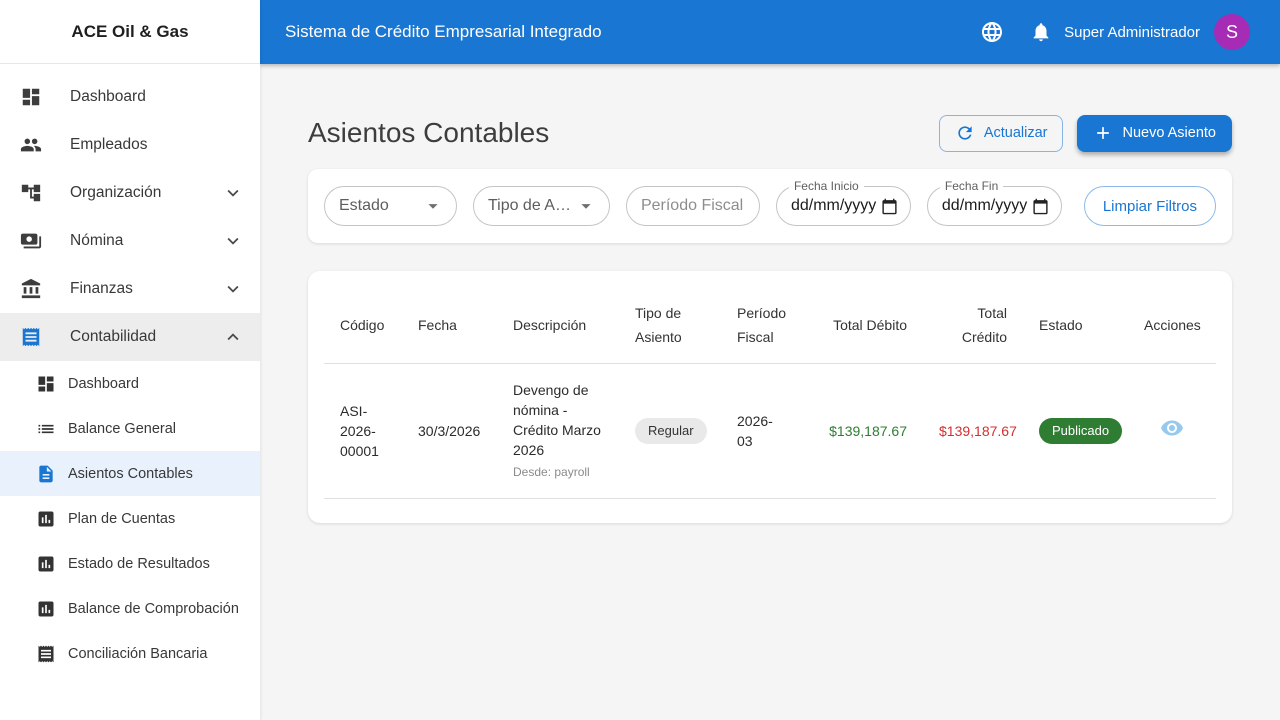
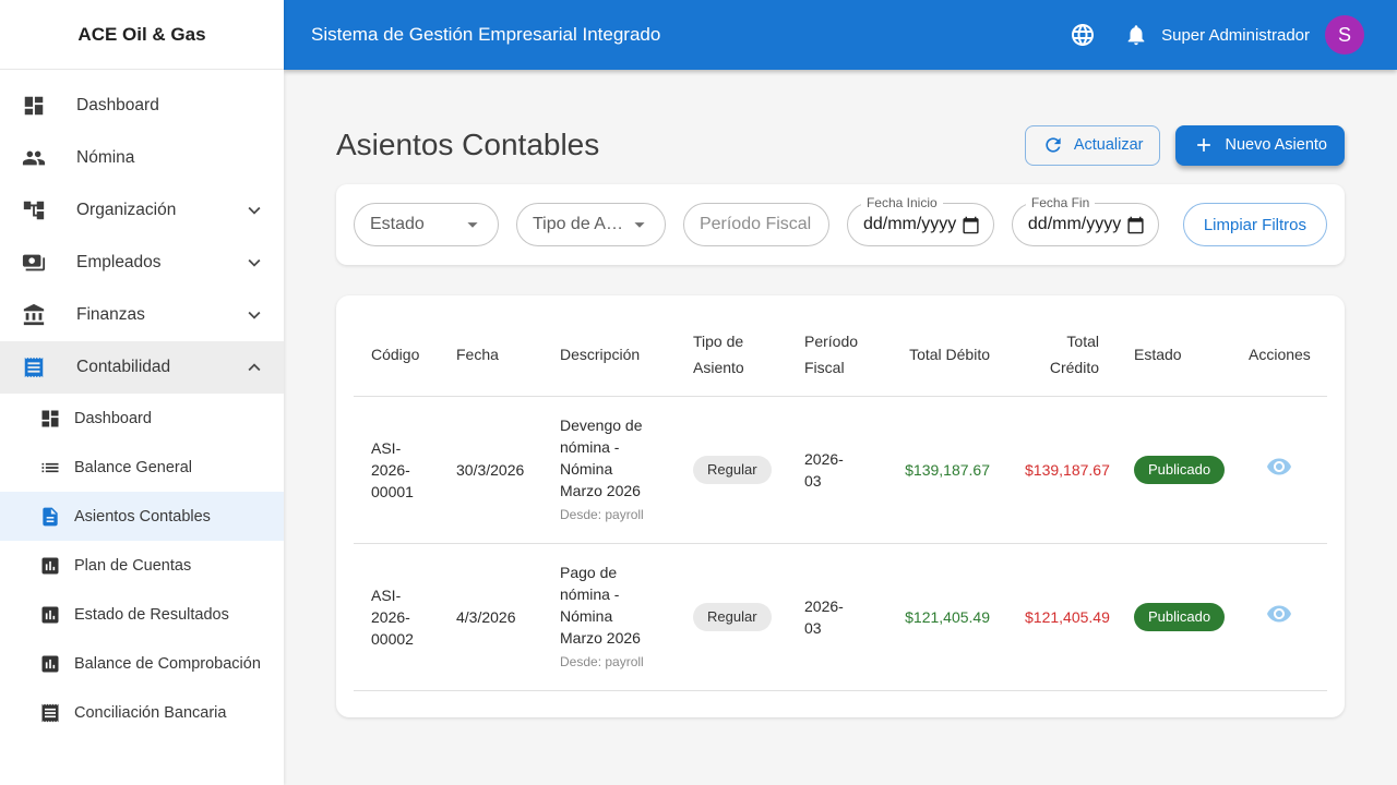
  ACE Oil & Gas
  Dashboard
- Empleados
+ Nómina
  Organización
- Nómina
+ Empleados
  Finanzas
  Contabilidad
  Dashboard
  Balance General
  Asientos Contables
  Plan de Cuentas
  Estado de Resultados
  Balance de Comprobación
  Conciliación Bancaria
- Sistema de Crédito Empresarial Integrado
+ Sistema de Gestión Empresarial Integrado
  Super Administrador
  S
  Asientos Contables
  Actualizar
  Nuevo Asiento
  Estado
  Tipo de Asie
  Período Fiscal
  Fecha Inicio
  dd/mm/yyyy
  Fecha Fin
  dd/mm/yyyy
  Limpiar Filtros
  Código	Fecha	Descripción	Tipo de Asiento	Período Fiscal	Total Débito	Total Crédito	Estado	Acciones
- ASI-2026-00001	30/3/2026	Devengo de nómina - Crédito Marzo 2026 Desde: payroll	Regular	2026-03	$139,187.67	$139,187.67	Publicado
+ ASI-2026-00001	30/3/2026	Devengo de nómina - Nómina Marzo 2026 Desde: payroll	Regular	2026-03	$139,187.67	$139,187.67	Publicado
+ ASI-2026-00002	4/3/2026	Pago de nómina - Nómina Marzo 2026 Desde: payroll	Regular	2026-03	$121,405.49	$121,405.49	Publicado
